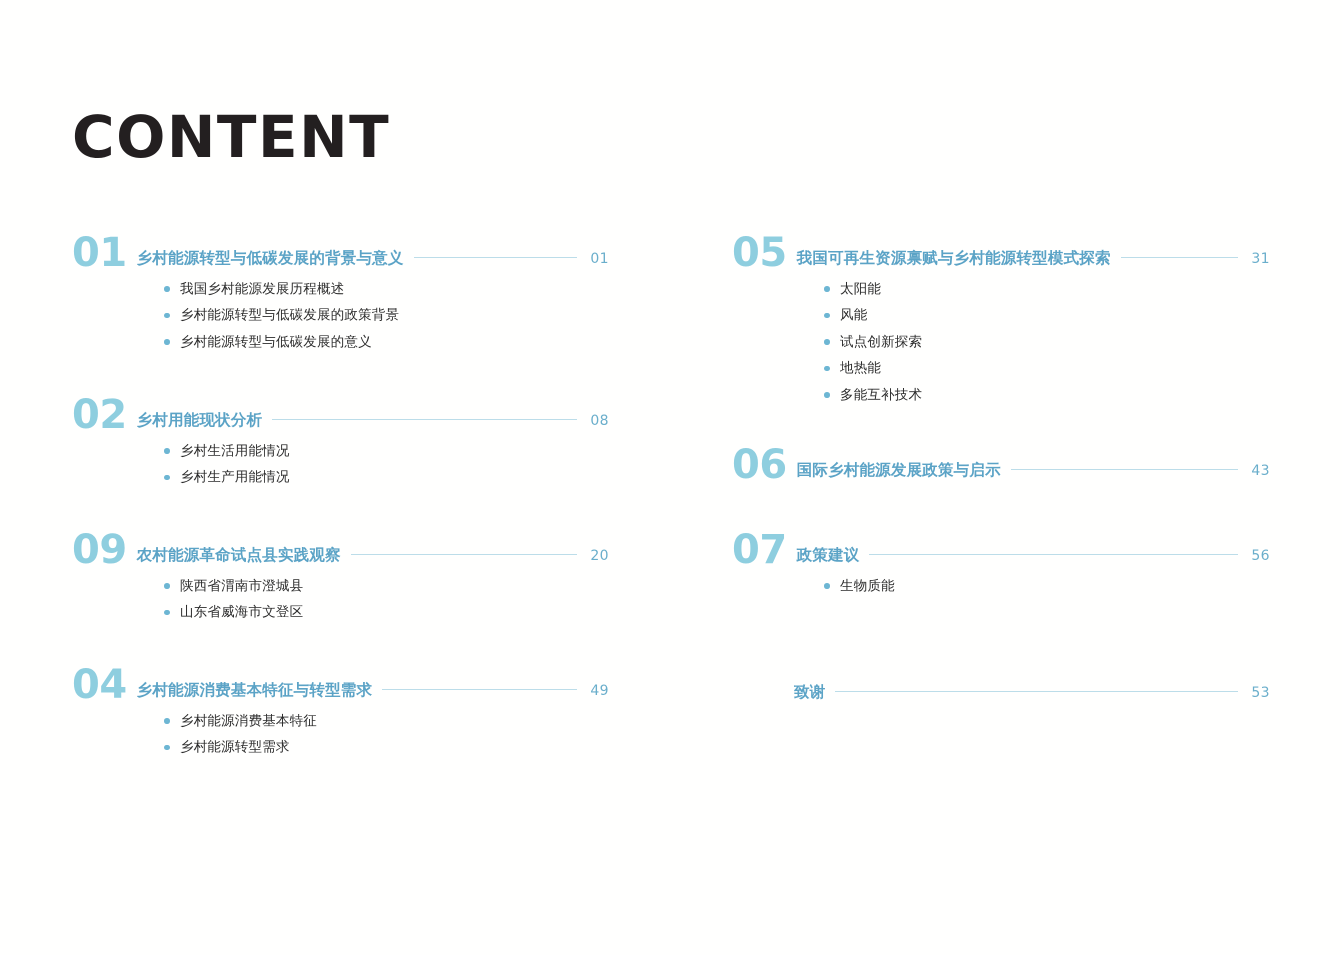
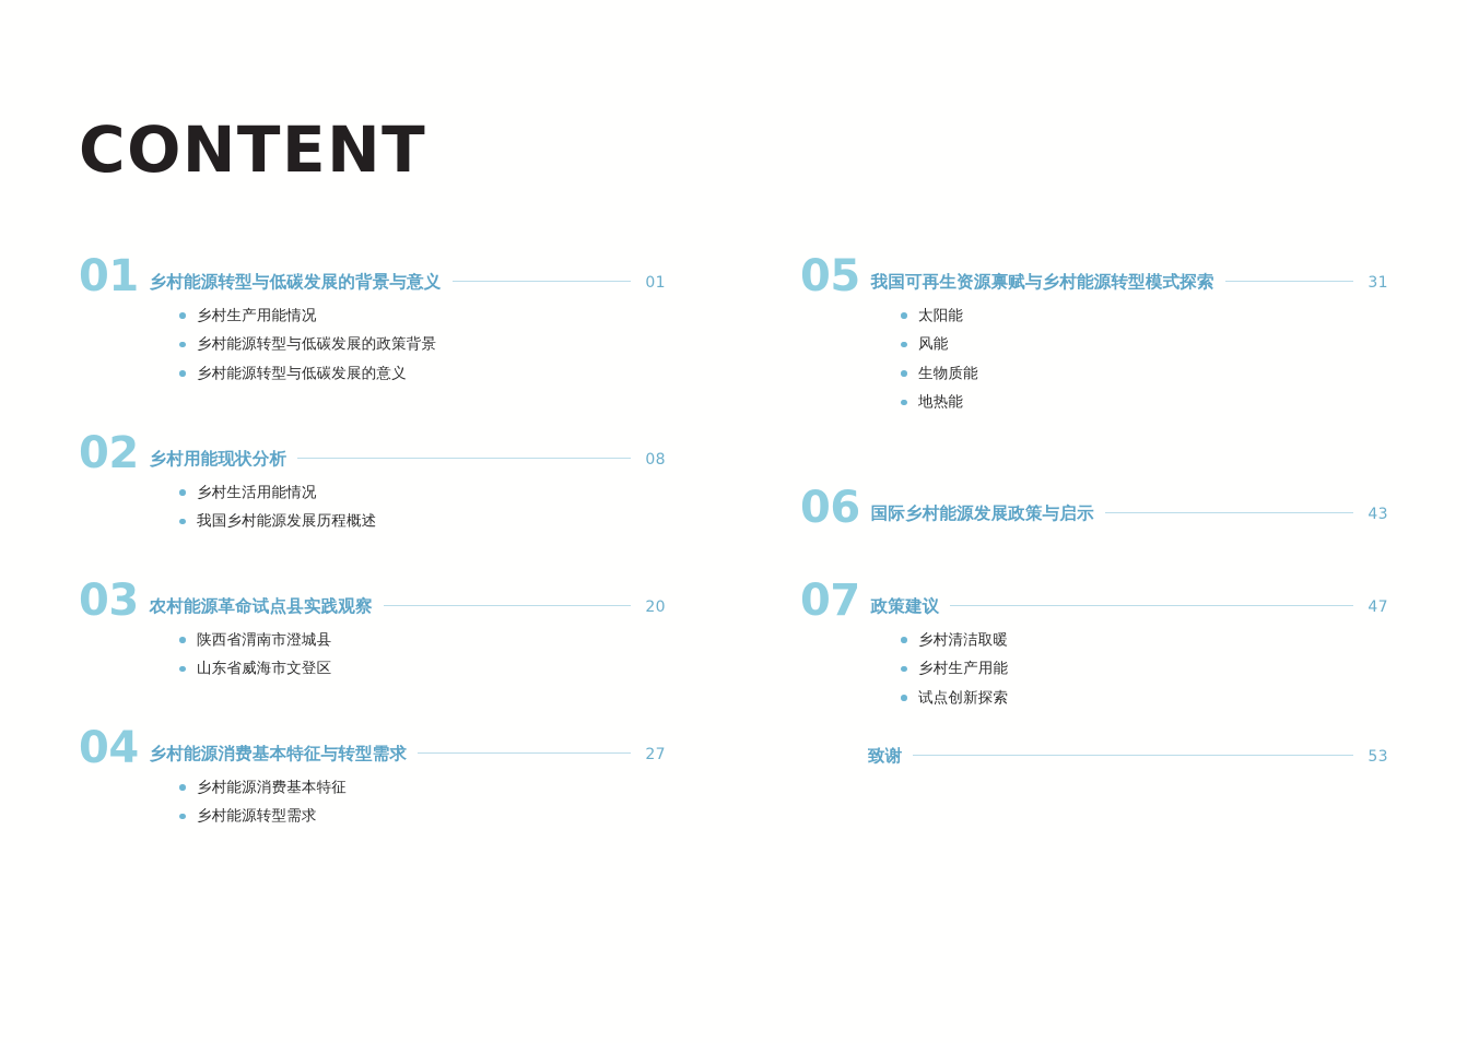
  CONTENT
  01
  乡村能源转型与低碳发展的背景与意义
  01
- 我国乡村能源发展历程概述
+ 乡村生产用能情况
  乡村能源转型与低碳发展的政策背景
  乡村能源转型与低碳发展的意义
  02
  乡村用能现状分析
  08
  乡村生活用能情况
- 乡村生产用能情况
+ 我国乡村能源发展历程概述
- 09
+ 03
  农村能源革命试点县实践观察
  20
  陕西省渭南市澄城县
  山东省威海市文登区
  04
  乡村能源消费基本特征与转型需求
- 49
+ 27
  乡村能源消费基本特征
  乡村能源转型需求
  05
  我国可再生资源禀赋与乡村能源转型模式探索
  31
  太阳能
  风能
- 试点创新探索
+ 生物质能
  地热能
- 多能互补技术
  06
  国际乡村能源发展政策与启示
  43
  07
  政策建议
- 56
+ 47
+ 乡村清洁取暖
+ 乡村生产用能
- 生物质能
+ 试点创新探索
  致谢
  53
